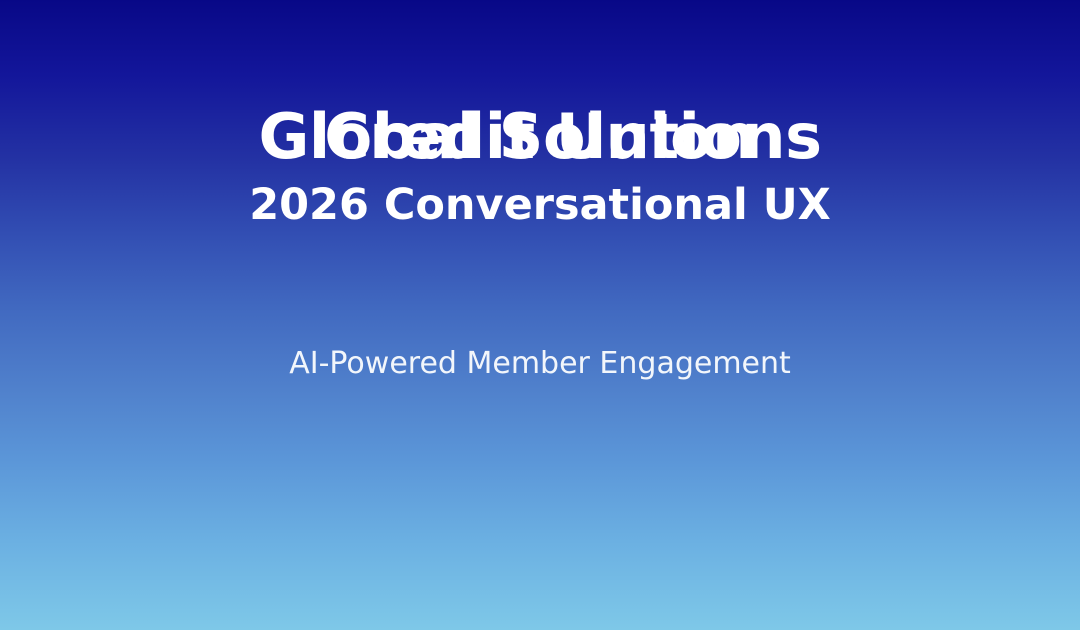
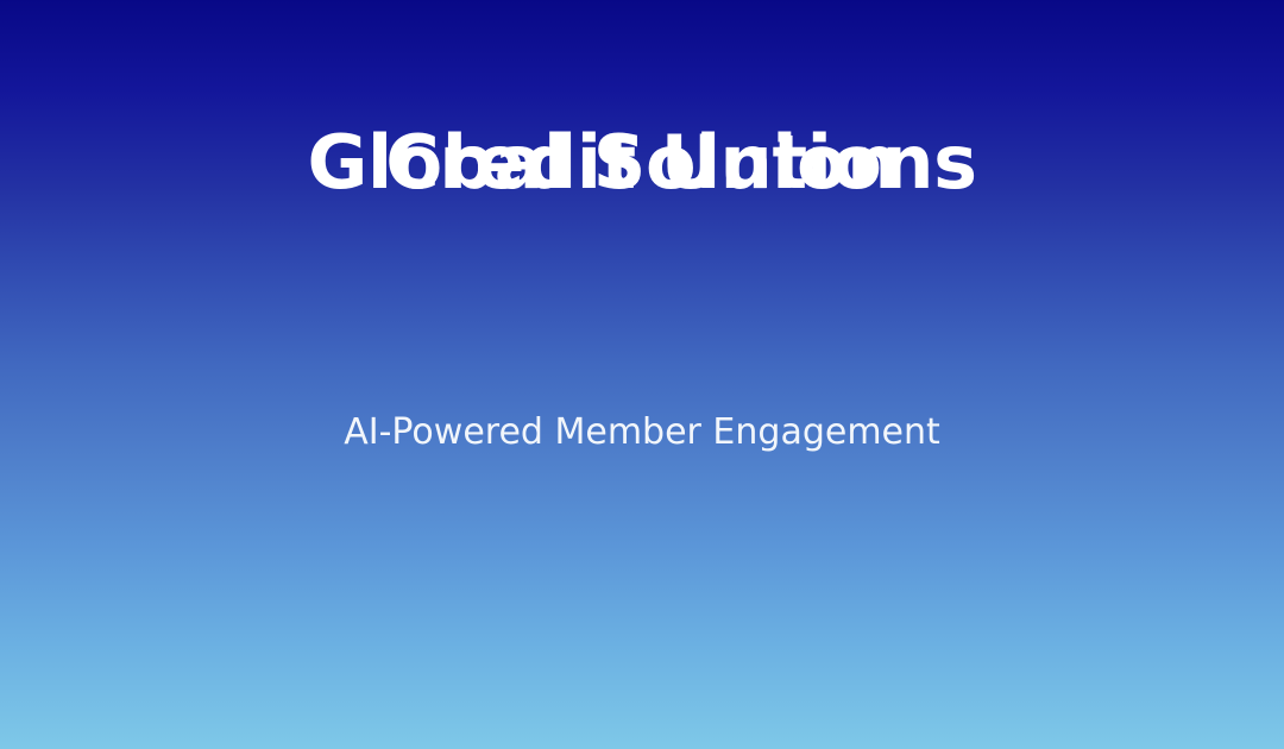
  Credit Union
  Global Solutions
- 2026 Conversational UX
  AI-Powered Member Engagement
